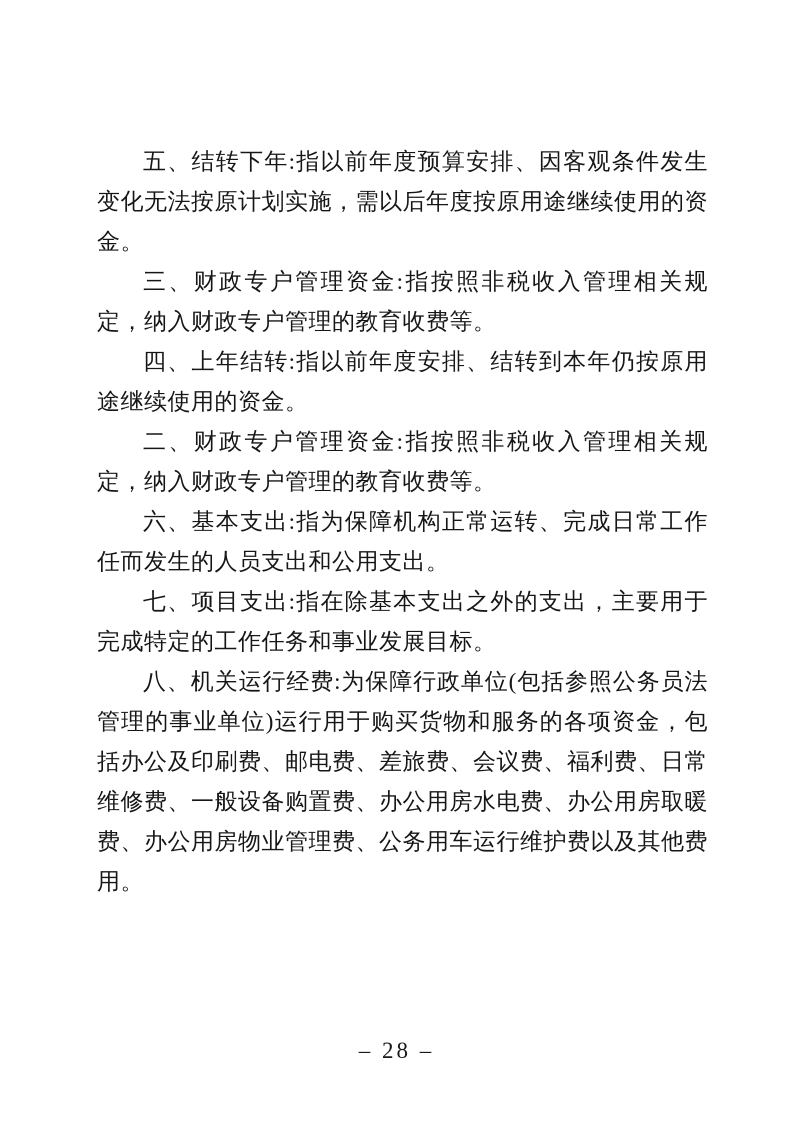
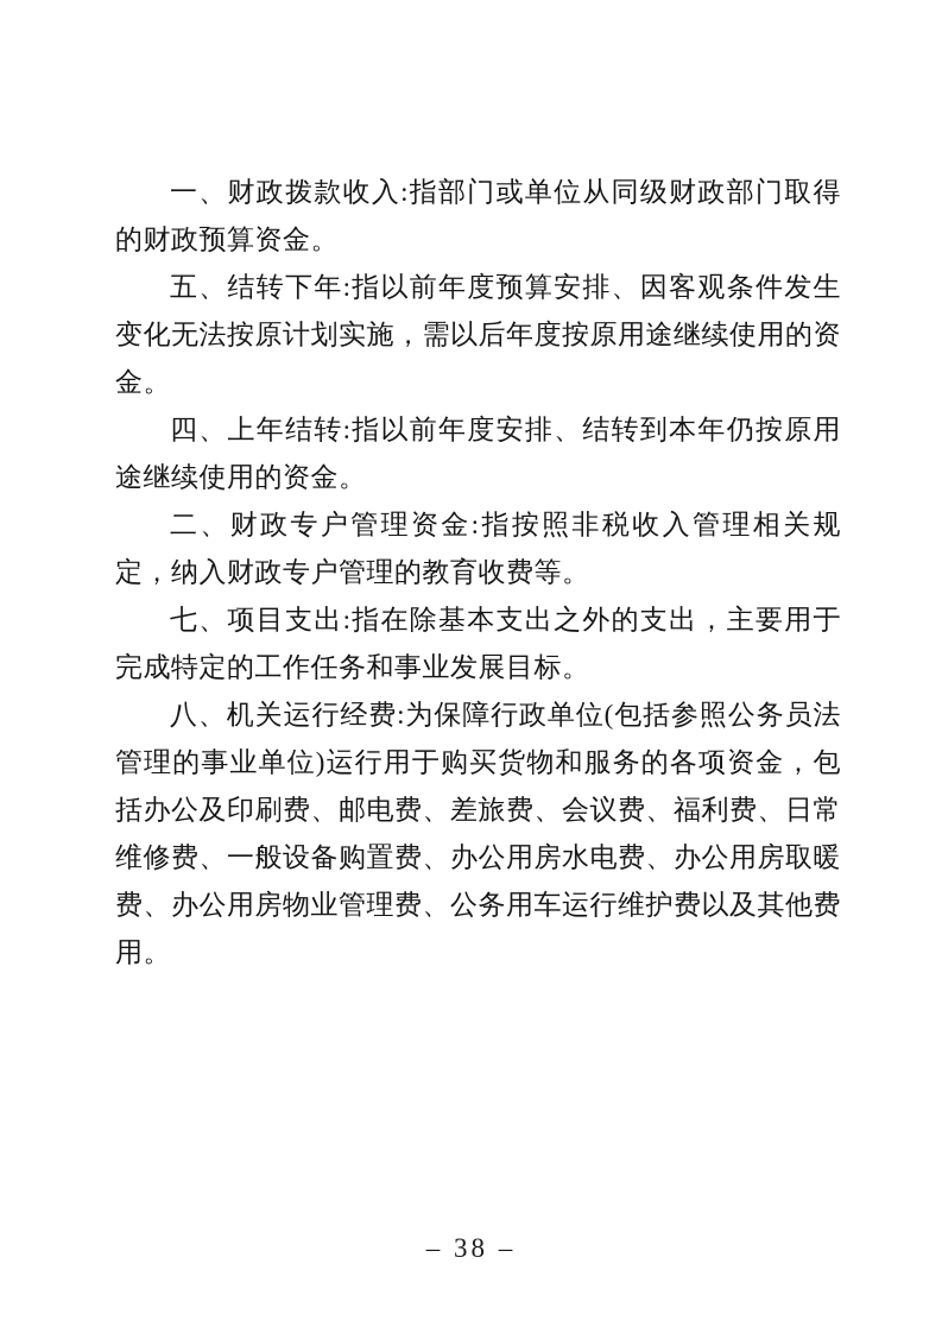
+ 一、财政拨款收入:指部门或单位从同级财政部门取得的财政预算资金。
  五、结转下年:指以前年度预算安排、因客观条件发生变化无法按原计划实施，需以后年度按原用途继续使用的资金。
- 三、财政专户管理资金:指按照非税收入管理相关规定，纳入财政专户管理的教育收费等。
  四、上年结转:指以前年度安排、结转到本年仍按原用途继续使用的资金。
  二、财政专户管理资金:指按照非税收入管理相关规定，纳入财政专户管理的教育收费等。
- 六、基本支出:指为保障机构正常运转、完成日常工作任而发生的人员支出和公用支出。
  七、项目支出:指在除基本支出之外的支出，主要用于完成特定的工作任务和事业发展目标。
  八、机关运行经费:为保障行政单位(包括参照公务员法管理的事业单位)运行用于购买货物和服务的各项资金，包括办公及印刷费、邮电费、差旅费、会议费、福利费、日常维修费、一般设备购置费、办公用房水电费、办公用房取暖费、办公用房物业管理费、公务用车运行维护费以及其他费用。
- – 28 –
+ – 38 –
